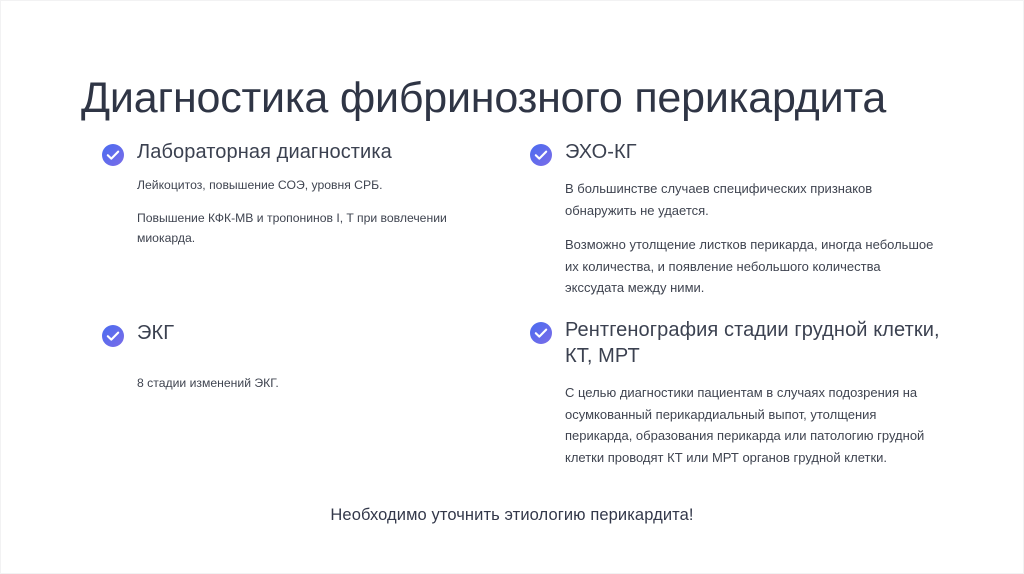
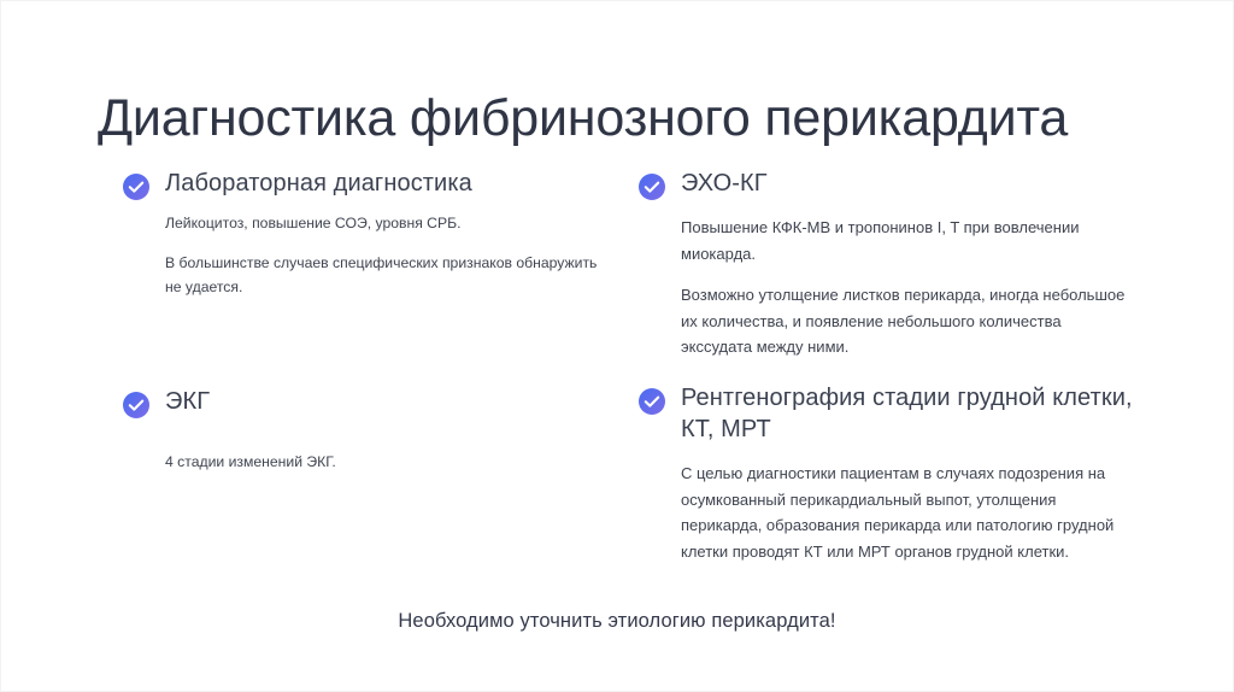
  Диагностика фибринозного перикардита
  Лабораторная диагностика
  Лейкоцитоз, повышение СОЭ, уровня СРБ.
- Повышение КФК-МВ и тропонинов I, T при вовлечении миокарда.
+ В большинстве случаев специфических признаков обнаружить не удается.
  ЭКГ
- 8 стадии изменений ЭКГ.
+ 4 стадии изменений ЭКГ.
  ЭХО-КГ
- В большинстве случаев специфических признаков обнаружить не удается.
+ Повышение КФК-МВ и тропонинов I, T при вовлечении миокарда.
  Возможно утолщение листков перикарда, иногда небольшое их количества, и появление небольшого количества экссудата между ними.
  Рентгенография стадии грудной клетки, КТ, МРТ
  С целью диагностики пациентам в случаях подозрения на осумкованный перикардиальный выпот, утолщения перикарда, образования перикарда или патологию грудной клетки проводят КТ или МРТ органов грудной клетки.
  Необходимо уточнить этиологию перикардита!
